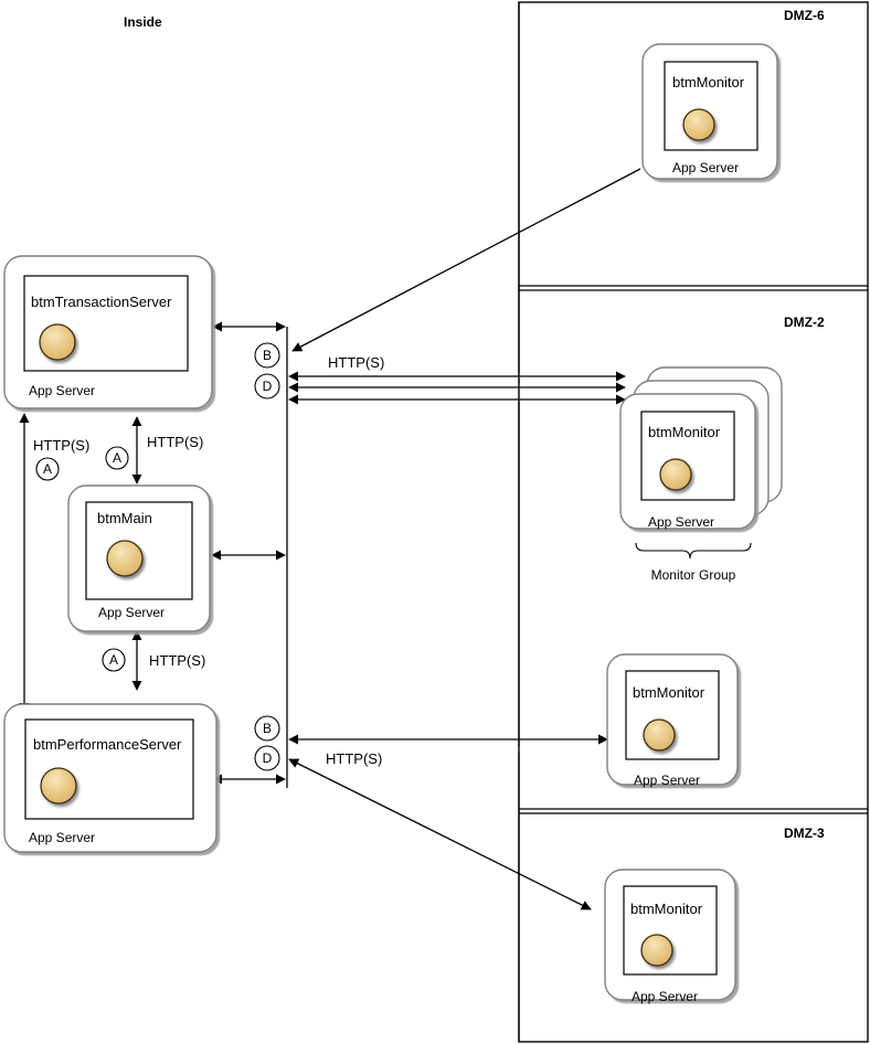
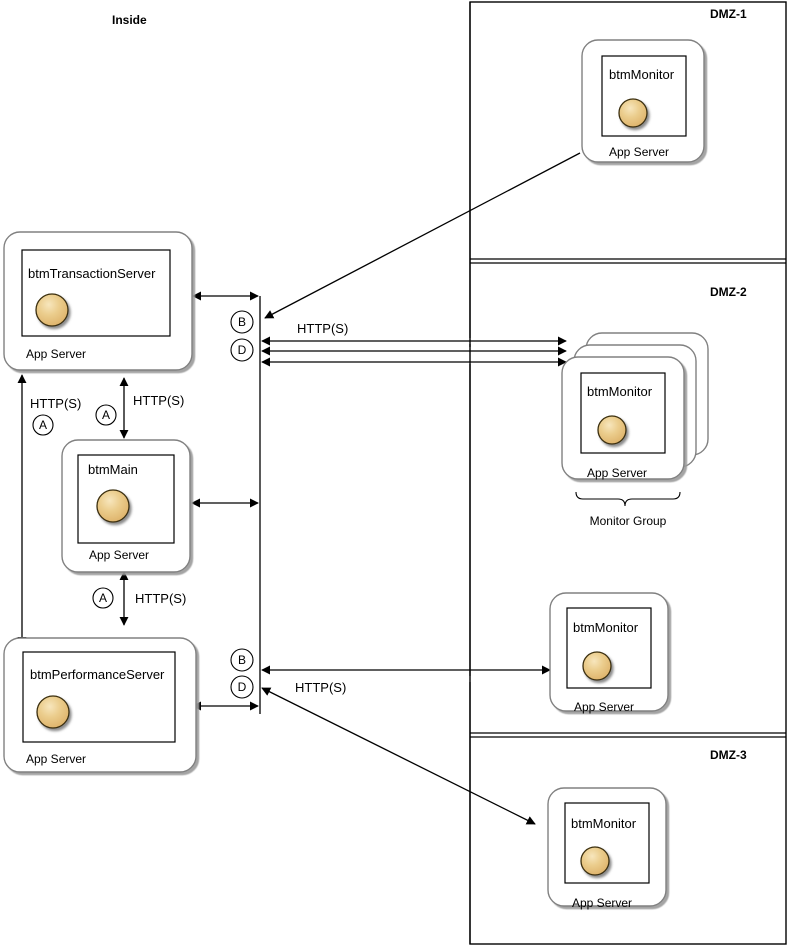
- DMZ-6
+ DMZ-1
  DMZ-2
  DMZ-3
  Inside
  HTTP(S)
  A
  HTTP(S)
  A
  HTTP(S)
  A
  B
  D
  B
  D
  HTTP(S)
  HTTP(S)
  btmTransactionServer
  App Server
  btmMain
  App Server
  btmPerformanceServer
  App Server
  btmMonitor
  App Server
  btmMonitor
  App Server
  Monitor Group
  btmMonitor
  App Server
  btmMonitor
  App Server
